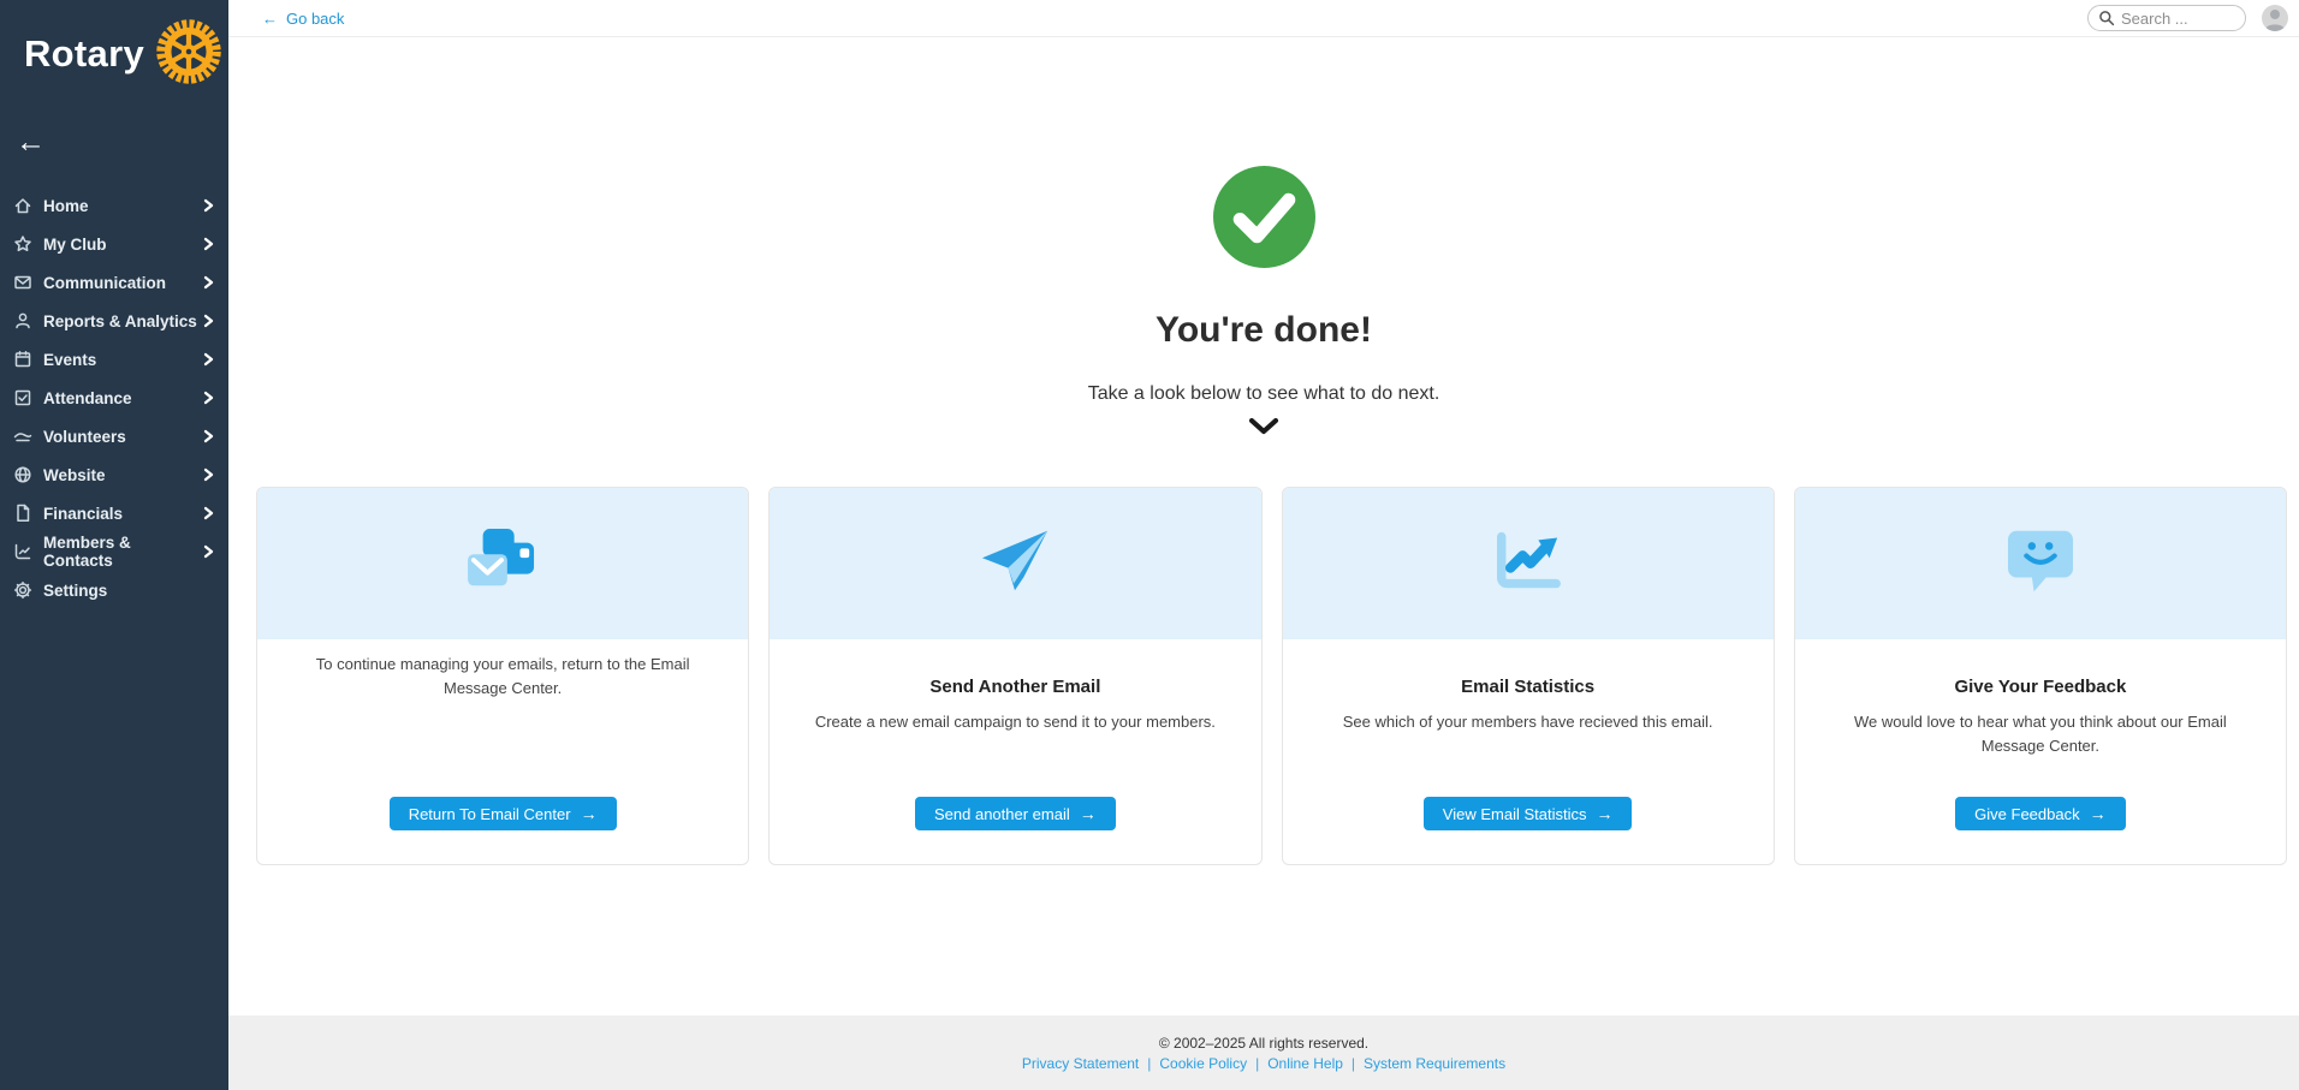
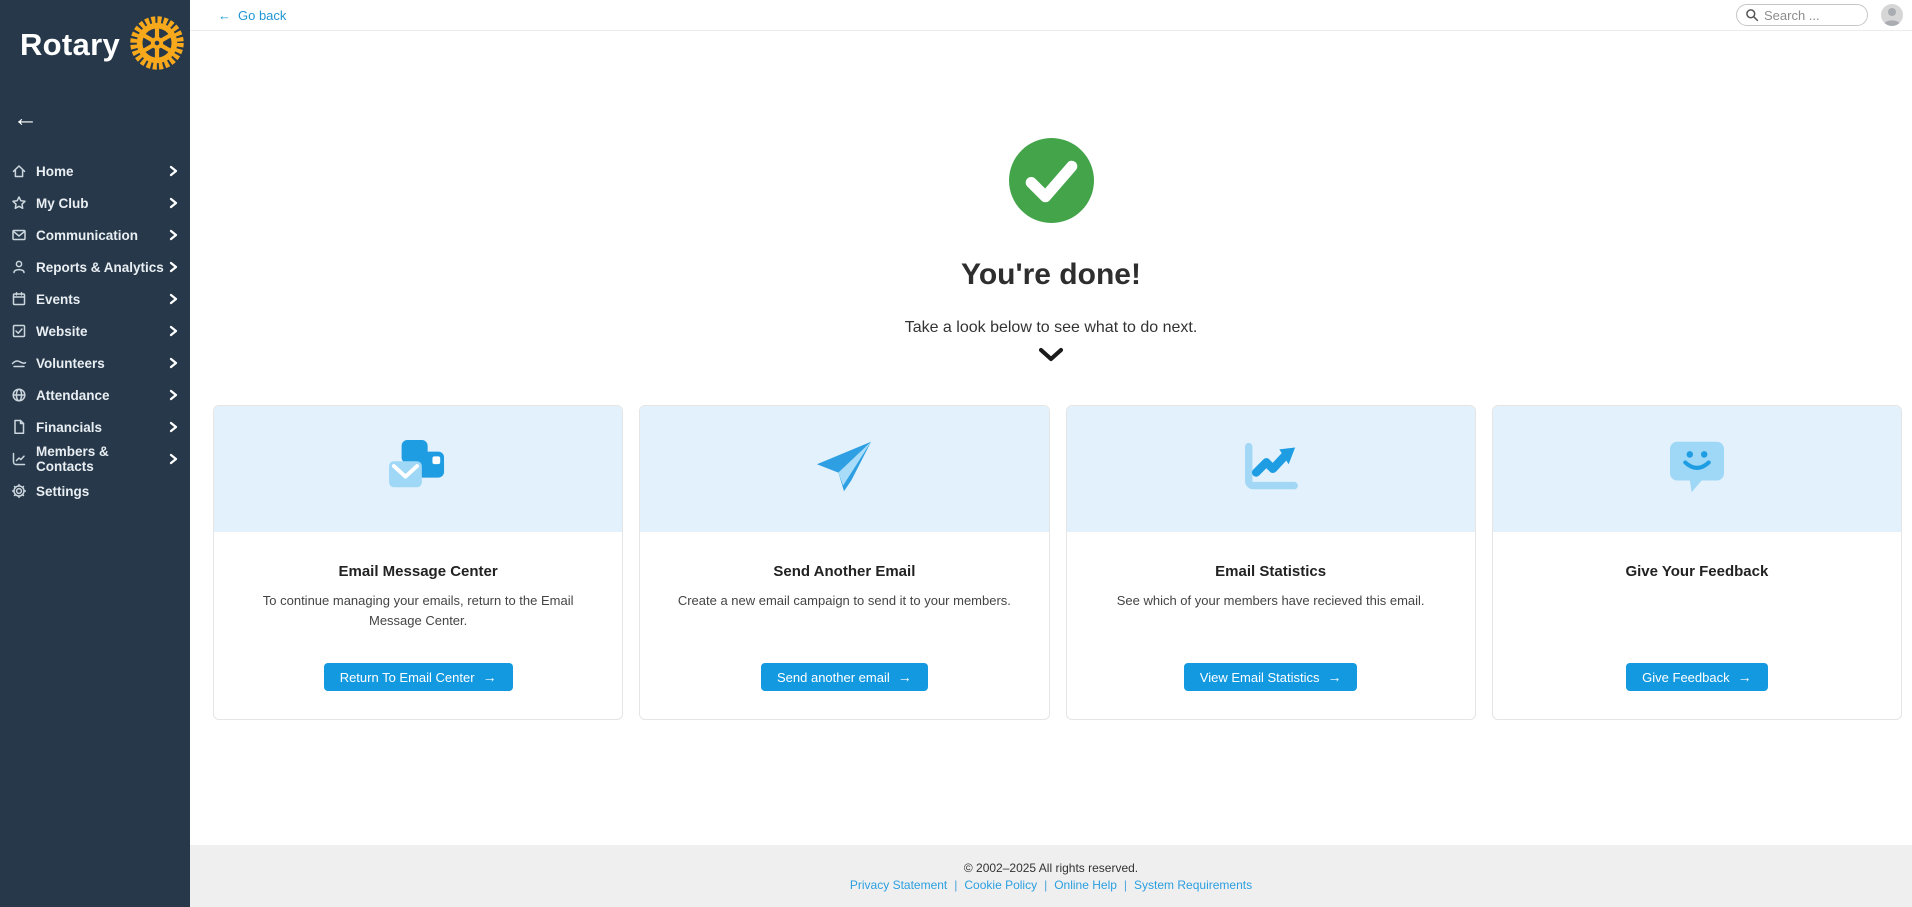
  Rotary
  ←
  Home
  My Club
  Communication
  Reports & Analytics
  Events
- Attendance
+ Website
  Volunteers
- Website
+ Attendance
  Financials
  Members & Contacts
  Settings
  ←
  Go back
  Search ...
  You're done!
  Take a look below to see what to do next.
+ Email Message Center
  To continue managing your emails, return to the Email Message Center.
  Return To Email Center
  →
  Send Another Email
  Create a new email campaign to send it to your members.
  Send another email
  →
  Email Statistics
  See which of your members have recieved this email.
  View Email Statistics
  →
  Give Your Feedback
- We would love to hear what you think about our Email Message Center.
  Give Feedback
  →
  © 2002–2025 All rights reserved.
  Privacy Statement
  |
  Cookie Policy
  |
  Online Help
  |
  System Requirements
